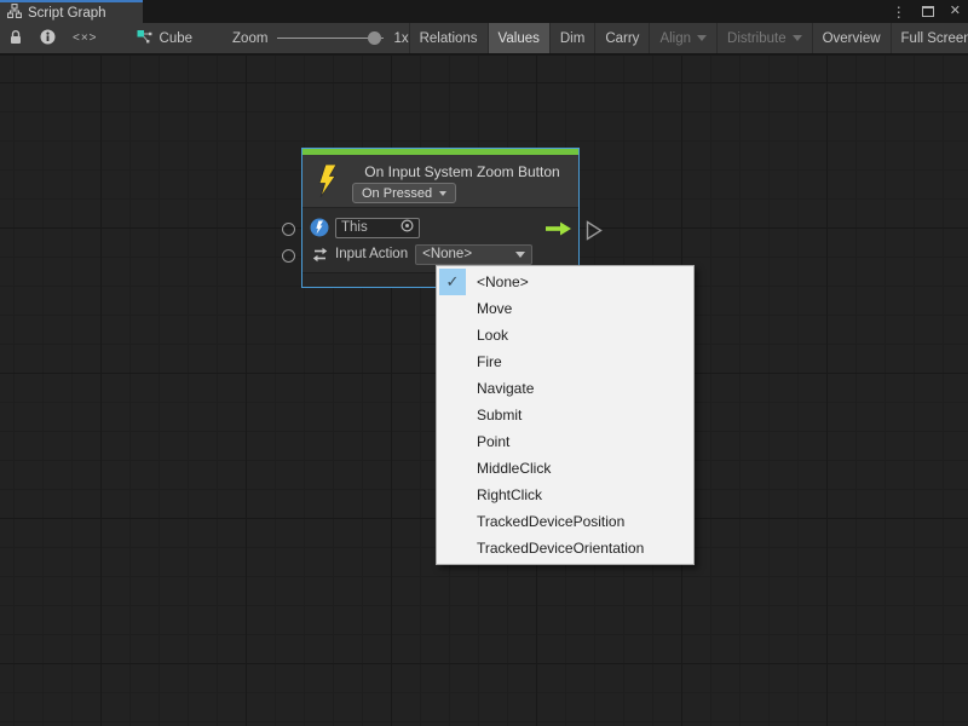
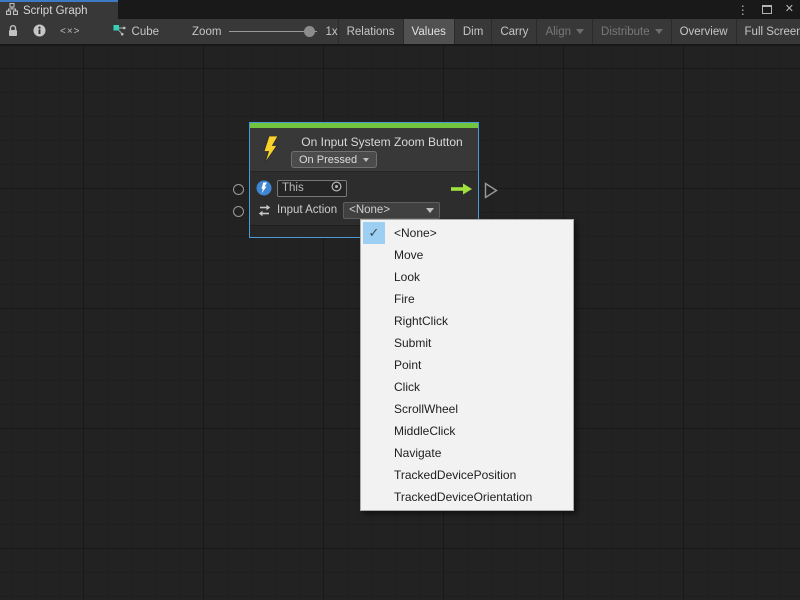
  Script Graph
  ⋮
  ✕
  <×>
  Cube
  Zoom
  1x
  Relations
  Values
  Dim
  Carry
  Align
  Distribute
  Overview
  Full Scree
  On Input System Zoom Button
  On Pressed
  This
  Input Action
  <None>
  ✓
  <None>
  Move
  Look
  Fire
- Navigate
+ RightClick
  Submit
  Point
+ Click
+ ScrollWheel
  MiddleClick
- RightClick
+ Navigate
  TrackedDevicePosition
  TrackedDeviceOrientation
